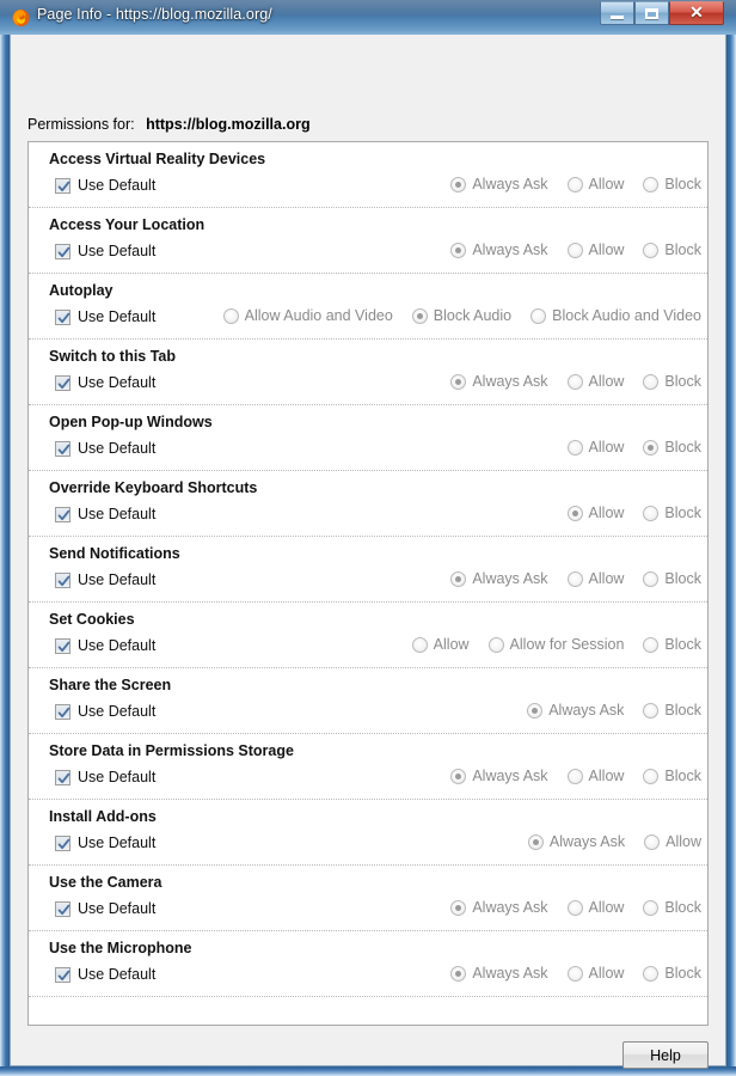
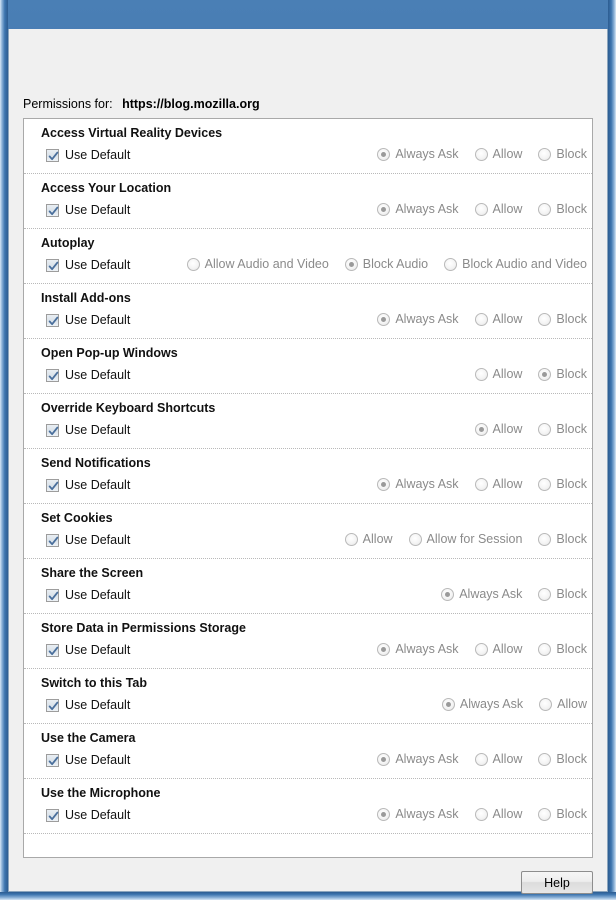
- Page Info - https://blog.mozilla.org/
- ✕
  Permissions for: https://blog.mozilla.org
  Access Virtual Reality Devices
  Use Default
  Always Ask
  Allow
  Block
  Access Your Location
  Use Default
  Always Ask
  Allow
  Block
  Autoplay
  Use Default
  Allow Audio and Video
  Block Audio
  Block Audio and Video
- Switch to this Tab
+ Install Add-ons
  Use Default
  Always Ask
  Allow
  Block
  Open Pop-up Windows
  Use Default
  Allow
  Block
  Override Keyboard Shortcuts
  Use Default
  Allow
  Block
  Send Notifications
  Use Default
  Always Ask
  Allow
  Block
  Set Cookies
  Use Default
  Allow
  Allow for Session
  Block
  Share the Screen
  Use Default
  Always Ask
  Block
  Store Data in Permissions Storage
  Use Default
  Always Ask
  Allow
  Block
- Install Add-ons
+ Switch to this Tab
  Use Default
  Always Ask
  Allow
  Use the Camera
  Use Default
  Always Ask
  Allow
  Block
  Use the Microphone
  Use Default
  Always Ask
  Allow
  Block
  Help
